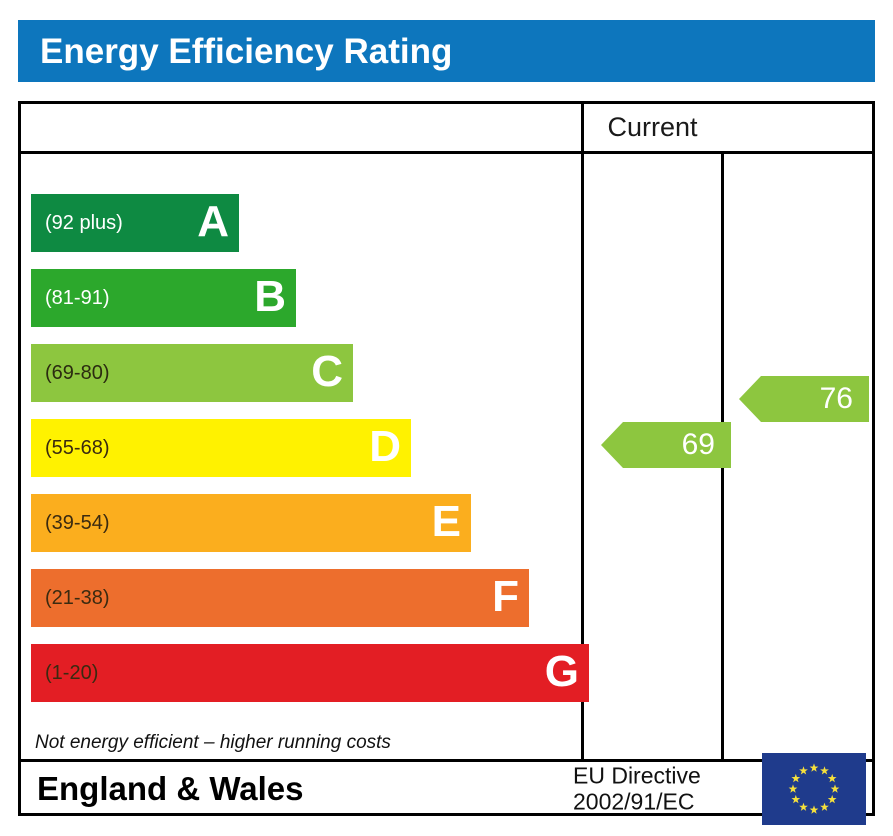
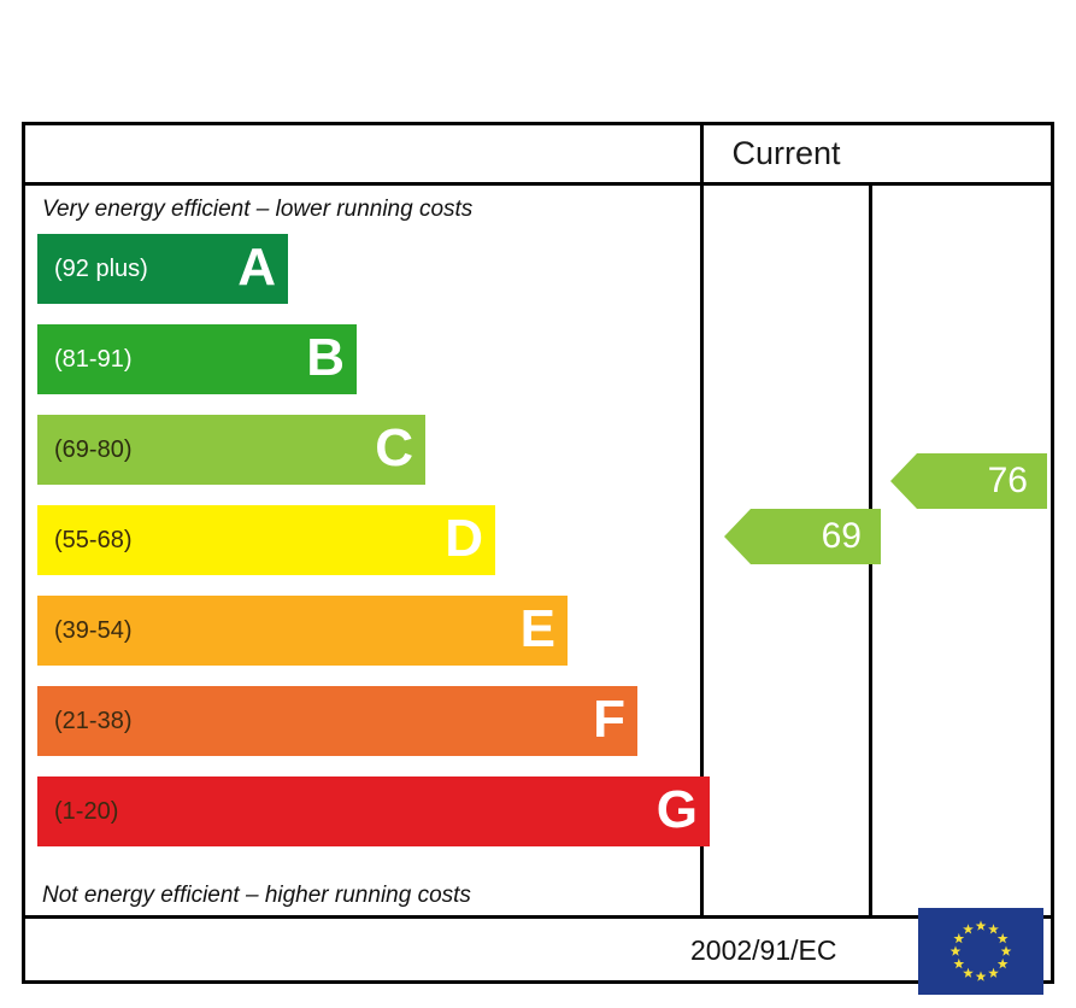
- Energy Efficiency Rating
  Current
+ Very energy efficient – lower running costs
  Not energy efficient – higher running costs
  (92 plus)
  A
  (81-91)
  B
  (69-80)
  C
  (55-68)
  D
  (39-54)
  E
  (21-38)
  F
  (1-20)
  G
  69
  76
- England & Wales
- EU Directive
  2002/91/EC
